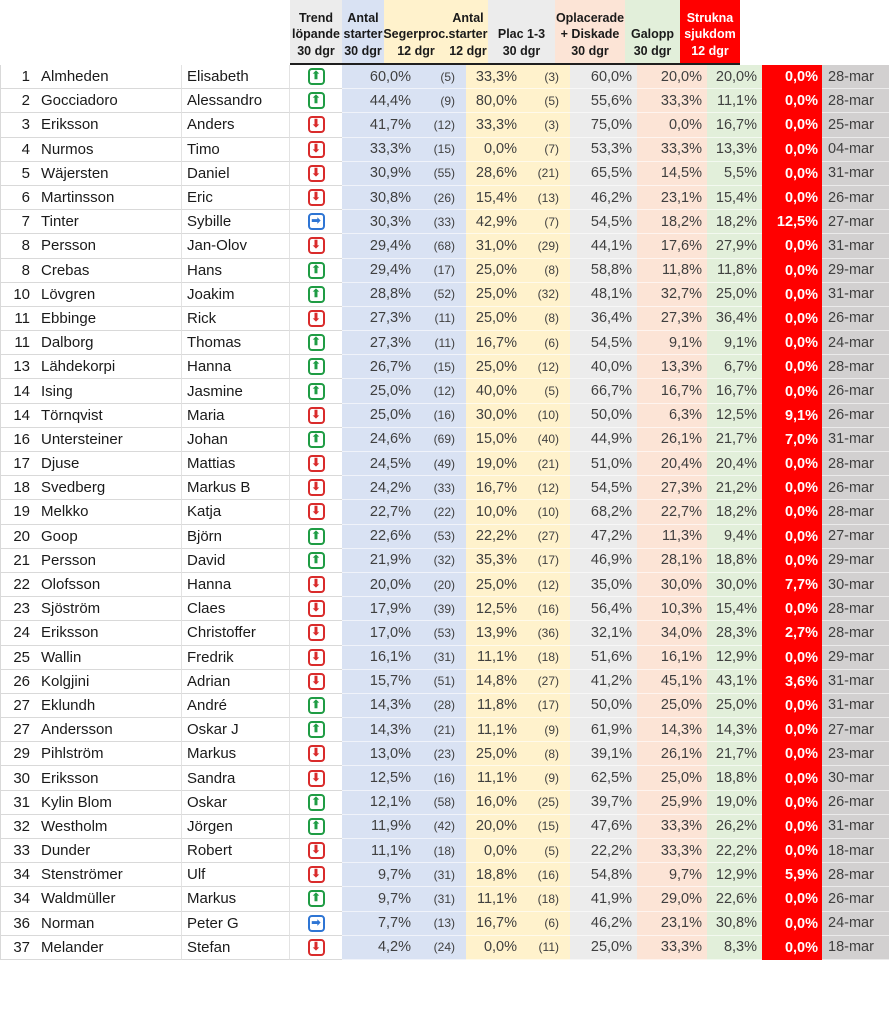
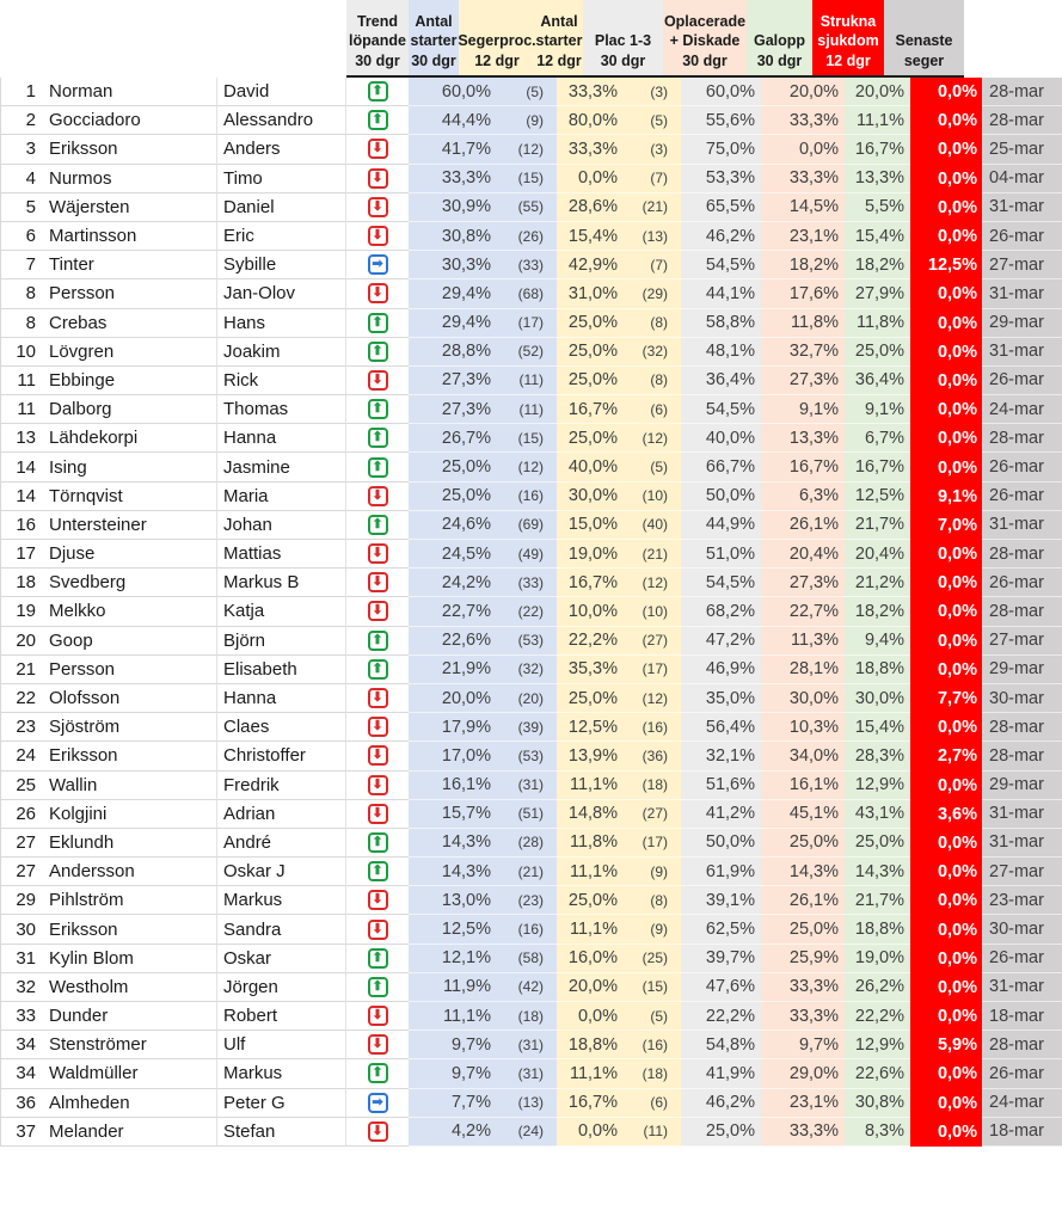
  Trend
  löpande
  30 dgr
  Antal
  starter
  30 dgr
  Segerproc.
  12 dgr
  Antal
  starter
  12 dgr
  Plac 1-3
  30 dgr
  Oplacerade
  + Diskade
  30 dgr
  Galopp
  30 dgr
  Strukna
  sjukdom
  12 dgr
+ Senaste
+ seger
  1
- Almheden
+ Norman
- Elisabeth
+ David
  ⬆
  60,0%
  (5)
  33,3%
  (3)
  60,0%
  20,0%
  20,0%
  0,0%
  28-mar
  2
  Gocciadoro
  Alessandro
  ⬆
  44,4%
  (9)
  80,0%
  (5)
  55,6%
  33,3%
  11,1%
  0,0%
  28-mar
  3
  Eriksson
  Anders
  ⬇
  41,7%
  (12)
  33,3%
  (3)
  75,0%
  0,0%
  16,7%
  0,0%
  25-mar
  4
  Nurmos
  Timo
  ⬇
  33,3%
  (15)
  0,0%
  (7)
  53,3%
  33,3%
  13,3%
  0,0%
  04-mar
  5
  Wäjersten
  Daniel
  ⬇
  30,9%
  (55)
  28,6%
  (21)
  65,5%
  14,5%
  5,5%
  0,0%
  31-mar
  6
  Martinsson
  Eric
  ⬇
  30,8%
  (26)
  15,4%
  (13)
  46,2%
  23,1%
  15,4%
  0,0%
  26-mar
  7
  Tinter
  Sybille
  ➡
  30,3%
  (33)
  42,9%
  (7)
  54,5%
  18,2%
  18,2%
  12,5%
  27-mar
  8
  Persson
  Jan-Olov
  ⬇
  29,4%
  (68)
  31,0%
  (29)
  44,1%
  17,6%
  27,9%
  0,0%
  31-mar
  8
  Crebas
  Hans
  ⬆
  29,4%
  (17)
  25,0%
  (8)
  58,8%
  11,8%
  11,8%
  0,0%
  29-mar
  10
  Lövgren
  Joakim
  ⬆
  28,8%
  (52)
  25,0%
  (32)
  48,1%
  32,7%
  25,0%
  0,0%
  31-mar
  11
  Ebbinge
  Rick
  ⬇
  27,3%
  (11)
  25,0%
  (8)
  36,4%
  27,3%
  36,4%
  0,0%
  26-mar
  11
  Dalborg
  Thomas
  ⬆
  27,3%
  (11)
  16,7%
  (6)
  54,5%
  9,1%
  9,1%
  0,0%
  24-mar
  13
  Lähdekorpi
  Hanna
  ⬆
  26,7%
  (15)
  25,0%
  (12)
  40,0%
  13,3%
  6,7%
  0,0%
  28-mar
  14
  Ising
  Jasmine
  ⬆
  25,0%
  (12)
  40,0%
  (5)
  66,7%
  16,7%
  16,7%
  0,0%
  26-mar
  14
  Törnqvist
  Maria
  ⬇
  25,0%
  (16)
  30,0%
  (10)
  50,0%
  6,3%
  12,5%
  9,1%
  26-mar
  16
  Untersteiner
  Johan
  ⬆
  24,6%
  (69)
  15,0%
  (40)
  44,9%
  26,1%
  21,7%
  7,0%
  31-mar
  17
  Djuse
  Mattias
  ⬇
  24,5%
  (49)
  19,0%
  (21)
  51,0%
  20,4%
  20,4%
  0,0%
  28-mar
  18
  Svedberg
  Markus B
  ⬇
  24,2%
  (33)
  16,7%
  (12)
  54,5%
  27,3%
  21,2%
  0,0%
  26-mar
  19
  Melkko
  Katja
  ⬇
  22,7%
  (22)
  10,0%
  (10)
  68,2%
  22,7%
  18,2%
  0,0%
  28-mar
  20
  Goop
  Björn
  ⬆
  22,6%
  (53)
  22,2%
  (27)
  47,2%
  11,3%
  9,4%
  0,0%
  27-mar
  21
  Persson
- David
+ Elisabeth
  ⬆
  21,9%
  (32)
  35,3%
  (17)
  46,9%
  28,1%
  18,8%
  0,0%
  29-mar
  22
  Olofsson
  Hanna
  ⬇
  20,0%
  (20)
  25,0%
  (12)
  35,0%
  30,0%
  30,0%
  7,7%
  30-mar
  23
  Sjöström
  Claes
  ⬇
  17,9%
  (39)
  12,5%
  (16)
  56,4%
  10,3%
  15,4%
  0,0%
  28-mar
  24
  Eriksson
  Christoffer
  ⬇
  17,0%
  (53)
  13,9%
  (36)
  32,1%
  34,0%
  28,3%
  2,7%
  28-mar
  25
  Wallin
  Fredrik
  ⬇
  16,1%
  (31)
  11,1%
  (18)
  51,6%
  16,1%
  12,9%
  0,0%
  29-mar
  26
  Kolgjini
  Adrian
  ⬇
  15,7%
  (51)
  14,8%
  (27)
  41,2%
  45,1%
  43,1%
  3,6%
  31-mar
  27
  Eklundh
  André
  ⬆
  14,3%
  (28)
  11,8%
  (17)
  50,0%
  25,0%
  25,0%
  0,0%
  31-mar
  27
  Andersson
  Oskar J
  ⬆
  14,3%
  (21)
  11,1%
  (9)
  61,9%
  14,3%
  14,3%
  0,0%
  27-mar
  29
  Pihlström
  Markus
  ⬇
  13,0%
  (23)
  25,0%
  (8)
  39,1%
  26,1%
  21,7%
  0,0%
  23-mar
  30
  Eriksson
  Sandra
  ⬇
  12,5%
  (16)
  11,1%
  (9)
  62,5%
  25,0%
  18,8%
  0,0%
  30-mar
  31
  Kylin Blom
  Oskar
  ⬆
  12,1%
  (58)
  16,0%
  (25)
  39,7%
  25,9%
  19,0%
  0,0%
  26-mar
  32
  Westholm
  Jörgen
  ⬆
  11,9%
  (42)
  20,0%
  (15)
  47,6%
  33,3%
  26,2%
  0,0%
  31-mar
  33
  Dunder
  Robert
  ⬇
  11,1%
  (18)
  0,0%
  (5)
  22,2%
  33,3%
  22,2%
  0,0%
  18-mar
  34
  Stenströmer
  Ulf
  ⬇
  9,7%
  (31)
  18,8%
  (16)
  54,8%
  9,7%
  12,9%
  5,9%
  28-mar
  34
  Waldmüller
  Markus
  ⬆
  9,7%
  (31)
  11,1%
  (18)
  41,9%
  29,0%
  22,6%
  0,0%
  26-mar
  36
- Norman
+ Almheden
  Peter G
  ➡
  7,7%
  (13)
  16,7%
  (6)
  46,2%
  23,1%
  30,8%
  0,0%
  24-mar
  37
  Melander
  Stefan
  ⬇
  4,2%
  (24)
  0,0%
  (11)
  25,0%
  33,3%
  8,3%
  0,0%
  18-mar
